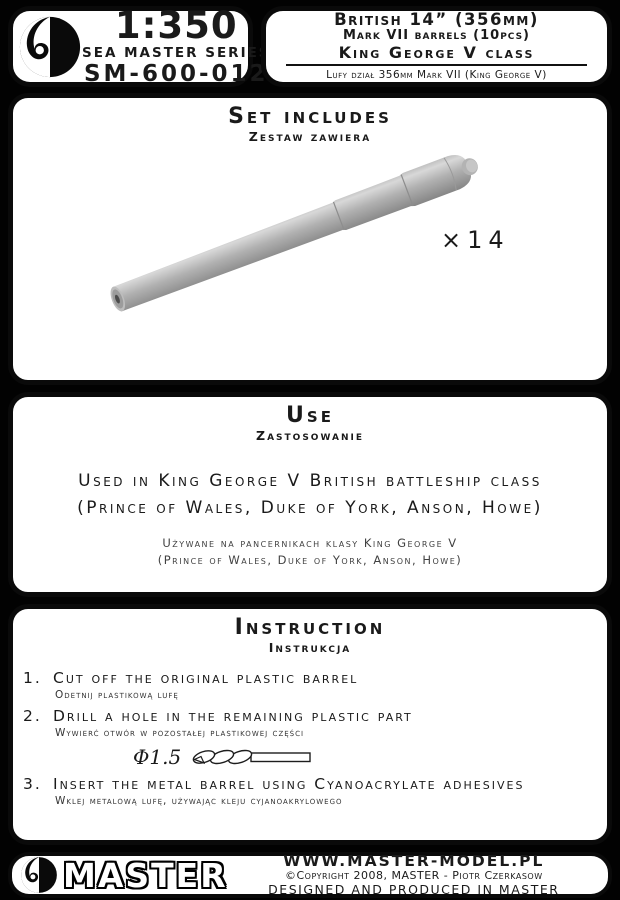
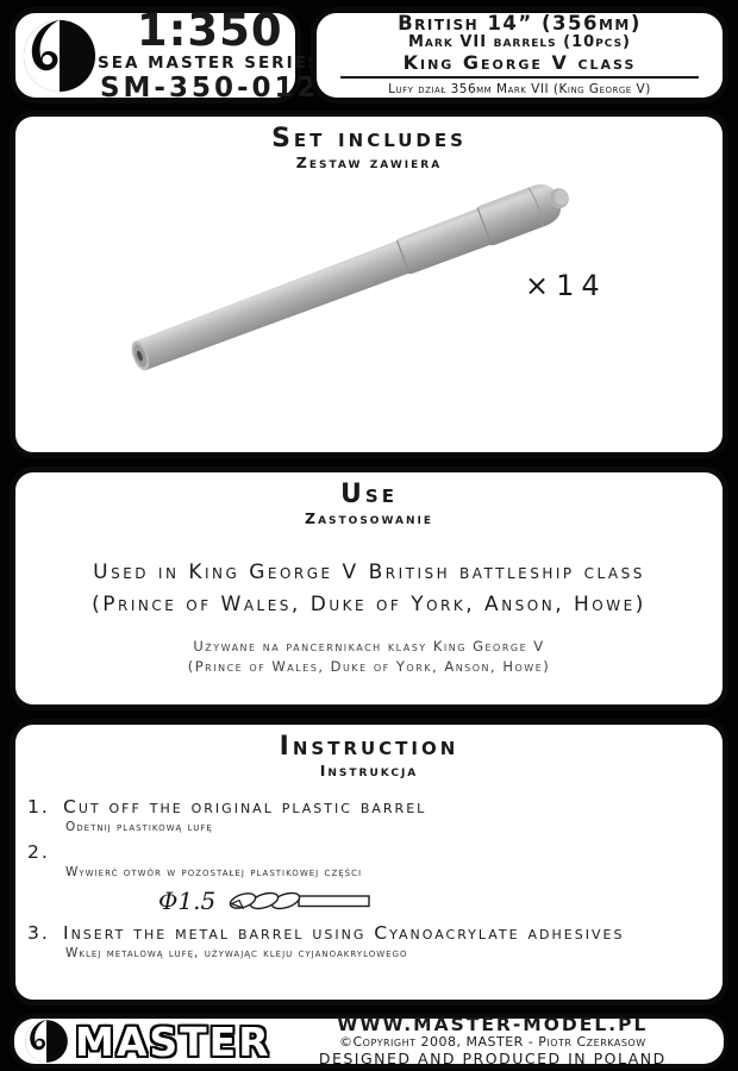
  1:350
  SEA MASTER SERIE
- SM-600-012
+ SM-350-012
  British 14” (356mm)
  Mark VII barrels (10pcs)
  King George V class
  Lufy dział 356mm Mark VII (King George V)
  Set includes
  Zestaw zawiera
  ×14
  Use
  Zastosowanie
  Used in King George V British battleship class
  (Prince of Wales, Duke of York, Anson, Howe)
  Używane na pancernikach klasy King George V
  (Prince of Wales, Duke of York, Anson, Howe)
  Instruction
  Instrukcja
  1.
  Cut off the original plastic barrel
  Odetnij plastikową lufę
  2.
- Drill a hole in the remaining plastic part
  Wywierć otwór w pozostałej plastikowej części
  Φ1.5
  3.
  Insert the metal barrel using Cyanoacrylate adhesives
  Wklej metalową lufę, używając kleju cyjanoakrylowego
  MASTER
  WWW.MASTER-MODEL.PL
  ©Copyright 2008, MASTER - Piotr Czerkasow
- DESIGNED AND PRODUCED IN MASTER
+ DESIGNED AND PRODUCED IN POLAND
